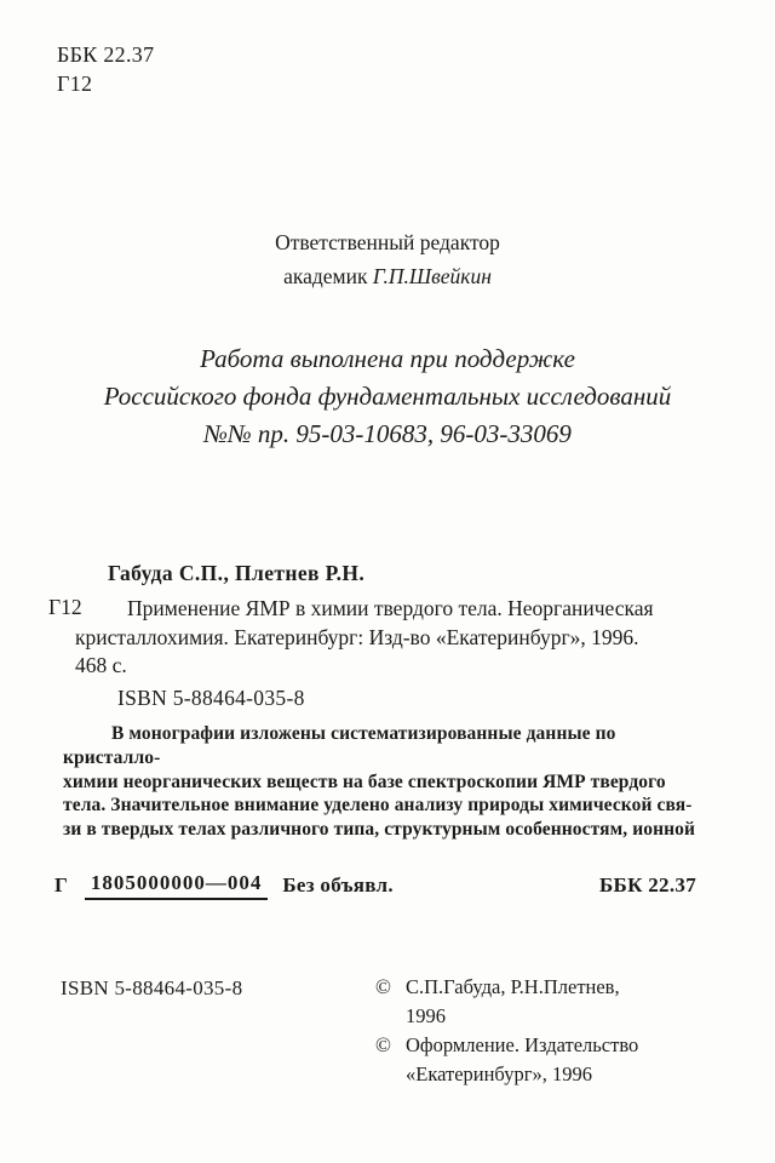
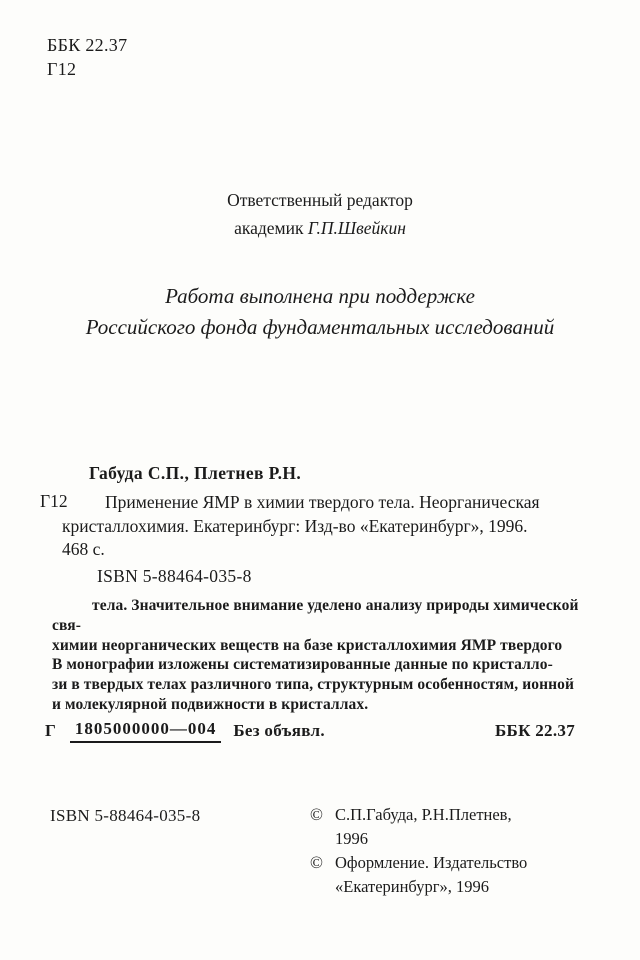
  ББК 22.37
  Г12
  Ответственный редактор
  академик Г.П.Швейкин
  Работа выполнена при поддержке
  Российского фонда фундаментальных исследований
- №№ пр. 95-03-10683, 96-03-33069
  Габуда С.П., Плетнев Р.Н.
  Г12
  Применение ЯМР в химии твердого тела. Неорганическая
  кристаллохимия. Екатеринбург: Изд-во «Екатеринбург», 1996.
  468 с.
  ISBN 5-88464-035-8
- В монографии изложены систематизированные данные по кристалло-
+ тела. Значительное внимание уделено анализу природы химической свя-
- химии неорганических веществ на базе спектроскопии ЯМР твердого
+ химии неорганических веществ на базе кристаллохимия ЯМР твердого
- тела. Значительное внимание уделено анализу природы химической свя-
+ В монографии изложены систематизированные данные по кристалло-
  зи в твердых телах различного типа, структурным особенностям, ионной
+ и молекулярной подвижности в кристаллах.
  Г
  1805000000—004
  Без объявл.
  ББК 22.37
  ISBN 5-88464-035-8
  ©
  С.П.Габуда, Р.Н.Плетнев,
  1996
  ©
  Оформление. Издательство
  «Екатеринбург», 1996
